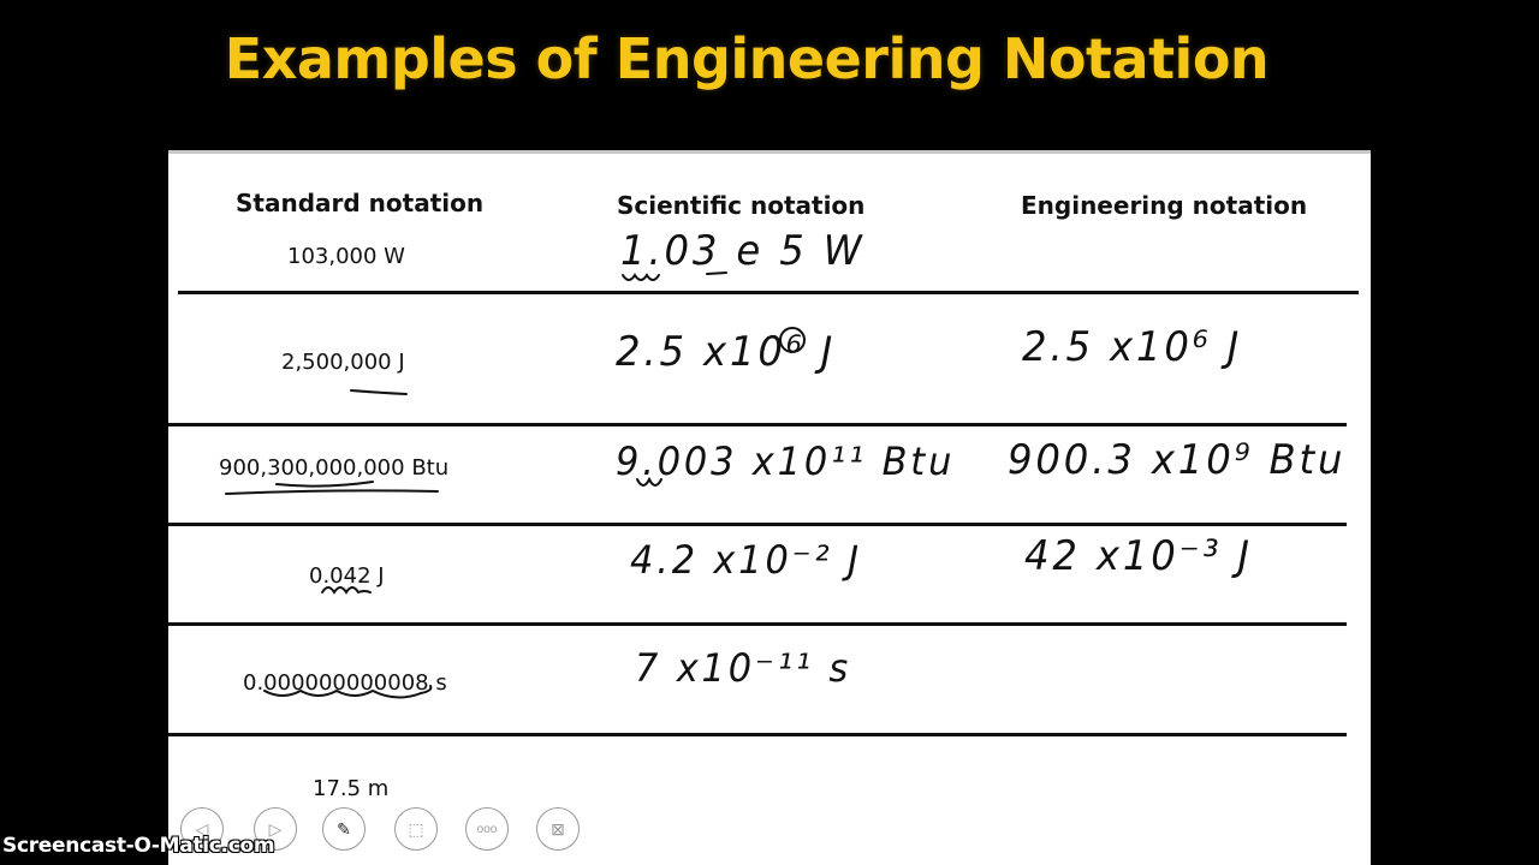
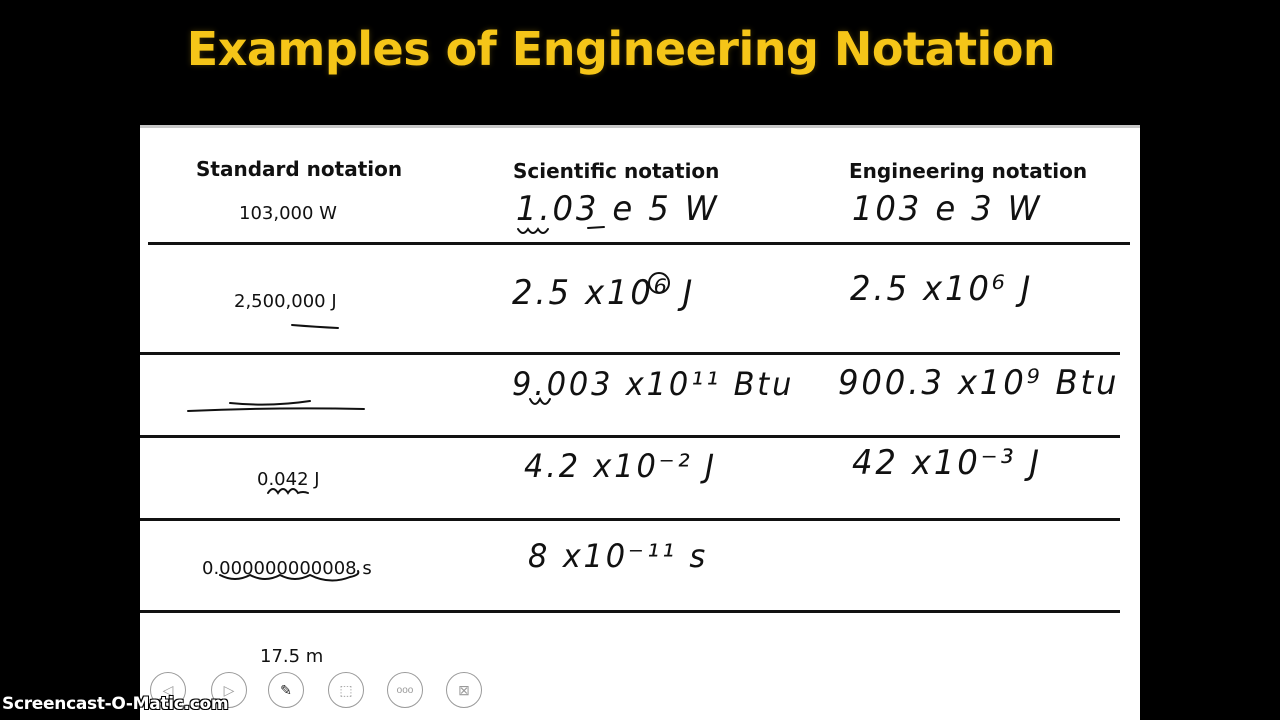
  Examples of Engineering Notation
  Standard notation
  Scientific notation
  Engineering notation
  103,000 W
  1.03 e 5 W
+ 103 e 3 W
  2,500,000 J
  2.5 x10 J
  2.5 x10⁶ J
- 900,300,000,000 Btu
  9.003 x10¹¹ Btu
  900.3 x10⁹ Btu
  0.042 J
  4.2 x10⁻² J
  42 x10⁻³ J
  0.000000000008 s
- 7 x10⁻¹¹ s
+ 8 x10⁻¹¹ s
  17.5 m
  ◁
  ▷
  ✎
  ⬚
  ooo
  ⊠
  Screencast-O-Matic.com
